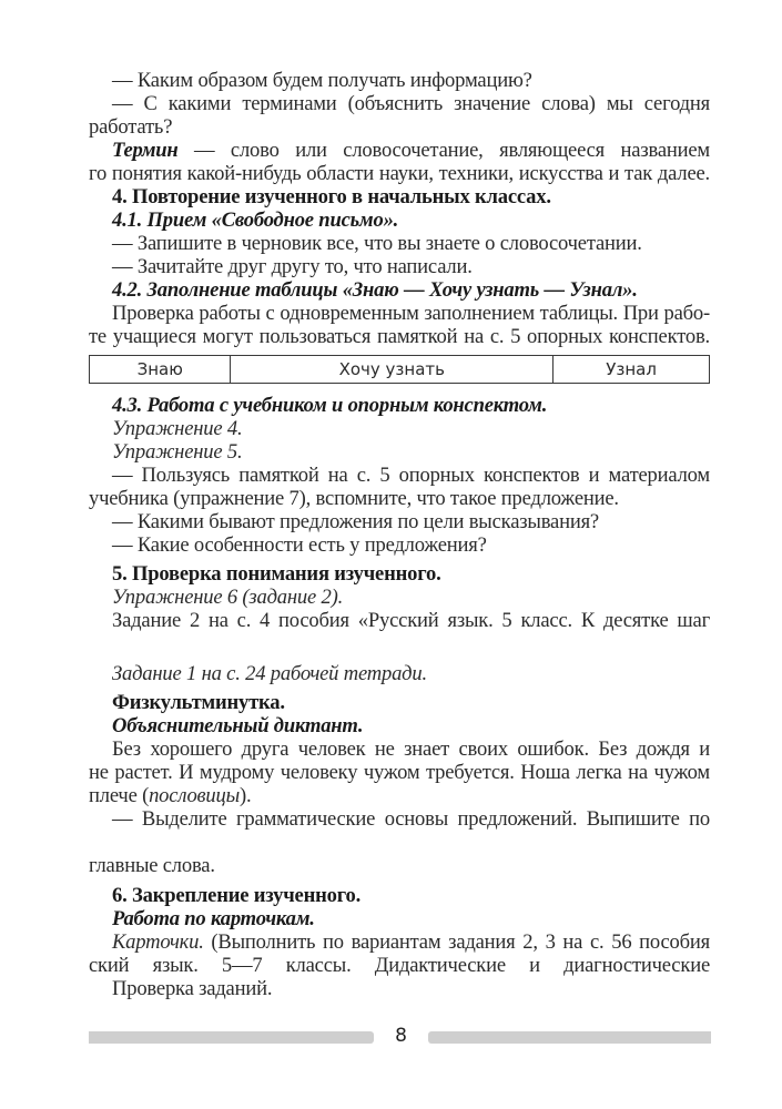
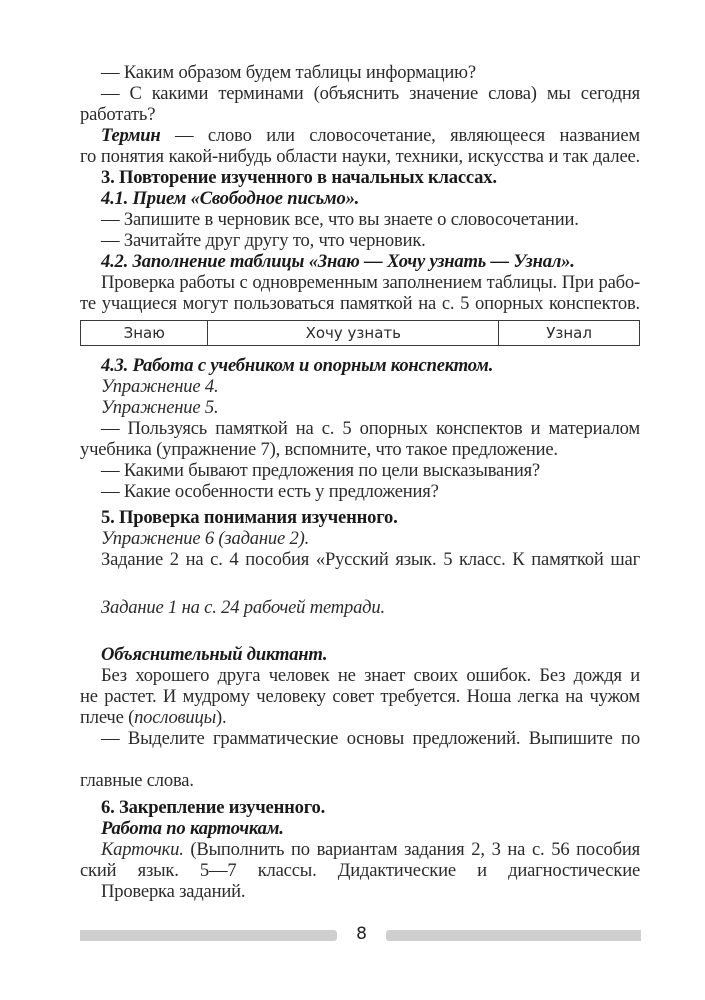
- — Каким образом будем получать информацию?
+ — Каким образом будем таблицы информацию?
  — С какими терминами (объяснить значение слова) мы сегодня
  работать?
  Термин — слово или словосочетание, являющееся названием
  го понятия какой-нибудь области науки, техники, искусства и так далее.
- 4. Повторение изученного в начальных классах.
+ 3. Повторение изученного в начальных классах.
  4.1. Прием «Свободное письмо».
  — Запишите в черновик все, что вы знаете о словосочетании.
- — Зачитайте друг другу то, что написали.
+ — Зачитайте друг другу то, что черновик.
  4.2. Заполнение таблицы «Знаю — Хочу узнать — Узнал».
  Проверка работы с одновременным заполнением таблицы. При рабо-
  те учащиеся могут пользоваться памяткой на с. 5 опорных конспектов.
  Знаю	Хочу узнать	Узнал
  4.3. Работа с учебником и опорным конспектом.
  Упражнение 4.
  Упражнение 5.
  — Пользуясь памяткой на с. 5 опорных конспектов и материалом
  учебника (упражнение 7), вспомните, что такое предложение.
  — Какими бывают предложения по цели высказывания?
  — Какие особенности есть у предложения?
  5. Проверка понимания изученного.
  Упражнение 6 (задание 2).
- Задание 2 на с. 4 пособия «Русский язык. 5 класс. К десятке шаг
+ Задание 2 на с. 4 пособия «Русский язык. 5 класс. К памяткой шаг
  Задание 1 на с. 24 рабочей тетради.
- Физкультминутка.
  Объяснительный диктант.
  Без хорошего друга человек не знает своих ошибок. Без дождя и
- не растет. И мудрому человеку чужом требуется. Ноша легка на чужом
+ не растет. И мудрому человеку совет требуется. Ноша легка на чужом
  плече (пословицы).
  — Выделите грамматические основы предложений. Выпишите по
  главные слова.
  6. Закрепление изученного.
  Работа по карточкам.
  Карточки. (Выполнить по вариантам задания 2, 3 на с. 56 пособия
  ский язык. 5—7 классы. Дидактические и диагностические
  Проверка заданий.
  8
